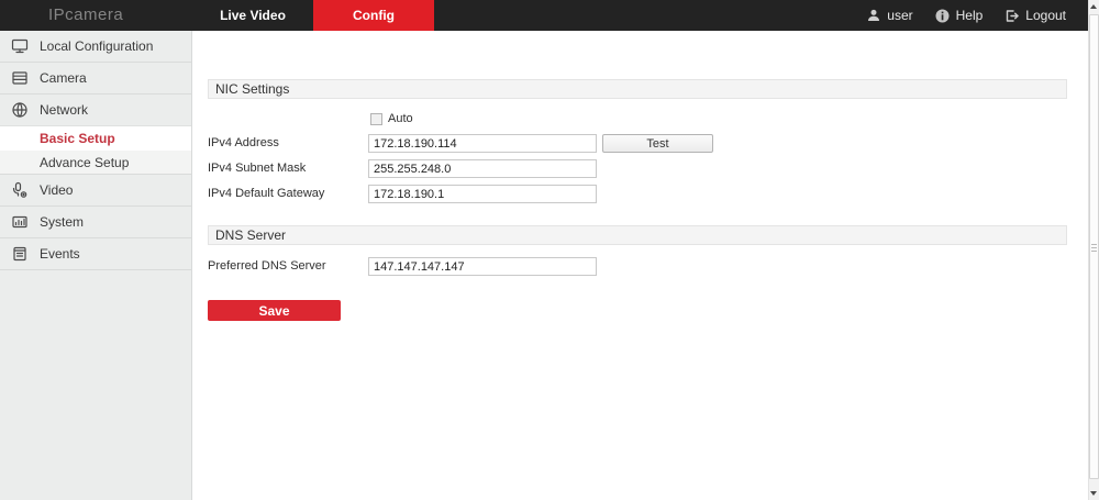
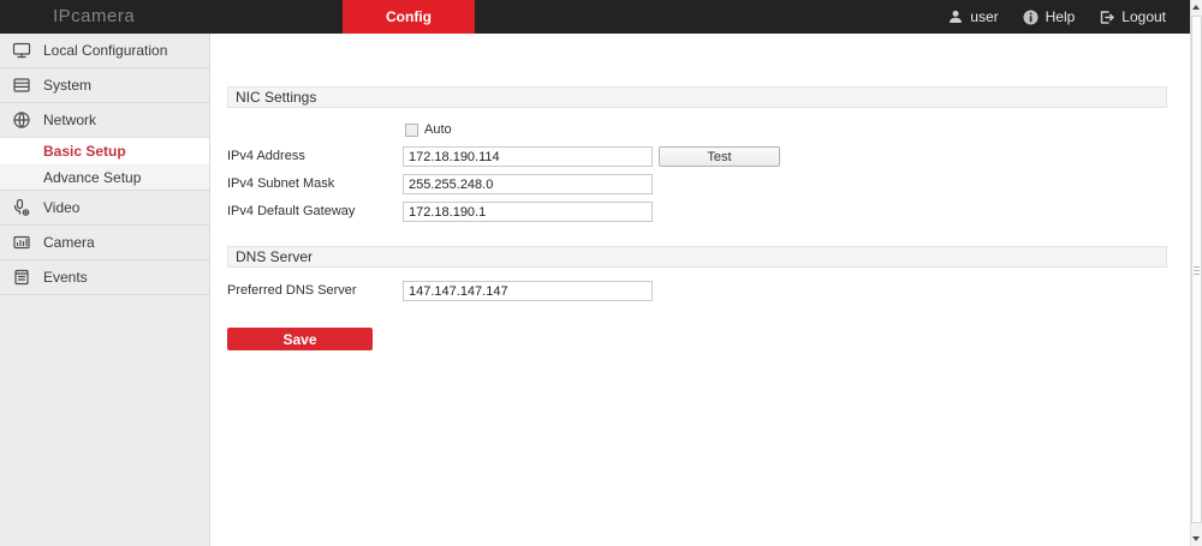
  IPcamera
- Live Video
  Config
  user
  Help
  Logout
  Local Configuration
- Camera
+ System
  Network
  Basic Setup
  Advance Setup
  Video
- System
+ Camera
  Events
  NIC Settings
  Auto
  IPv4 Address
  172.18.190.114
  Test
  IPv4 Subnet Mask
  255.255.248.0
  IPv4 Default Gateway
  172.18.190.1
  DNS Server
  Preferred DNS Server
  147.147.147.147
  Save
